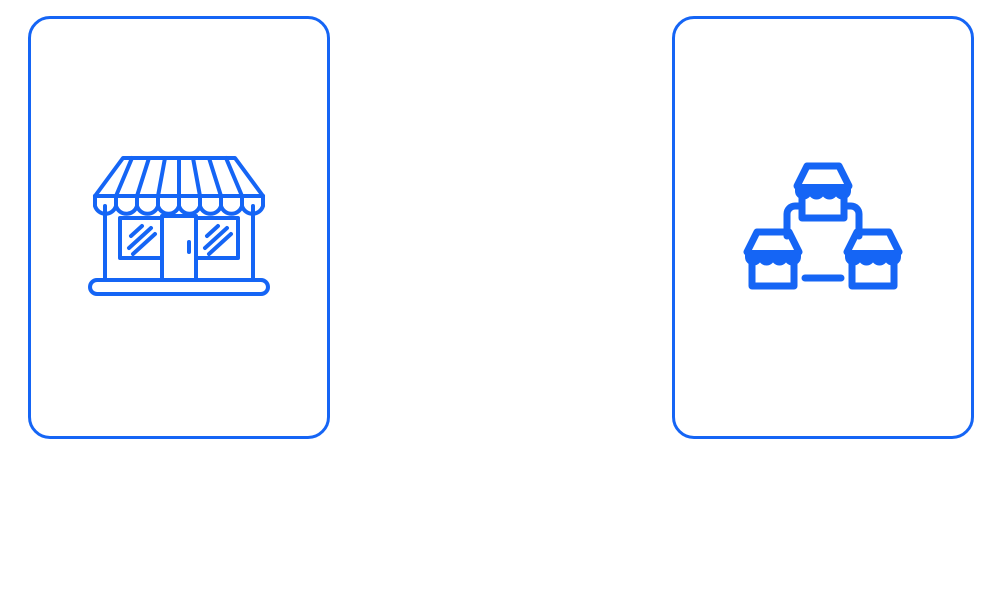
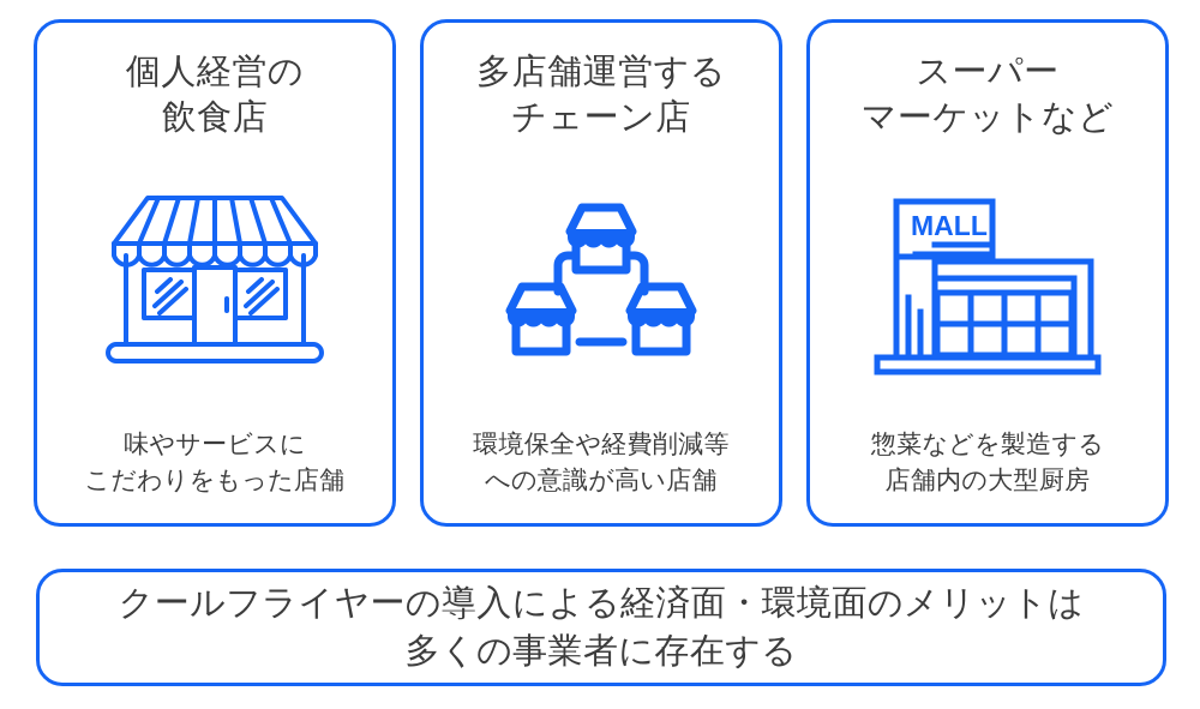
+ 個人経営の
+ 飲食店
+ 味やサービスに
+ こだわりをもった店舗
+ 多店舗運営する
+ チェーン店
+ 環境保全や経費削減等
+ への意識が高い店舗
+ スーパー
+ マーケットなど
+ MALL
+ 惣菜などを製造する
+ 店舗内の大型厨房
+ クールフライヤーの導入による経済面・環境面のメリットは
+ 多くの事業者に存在する
